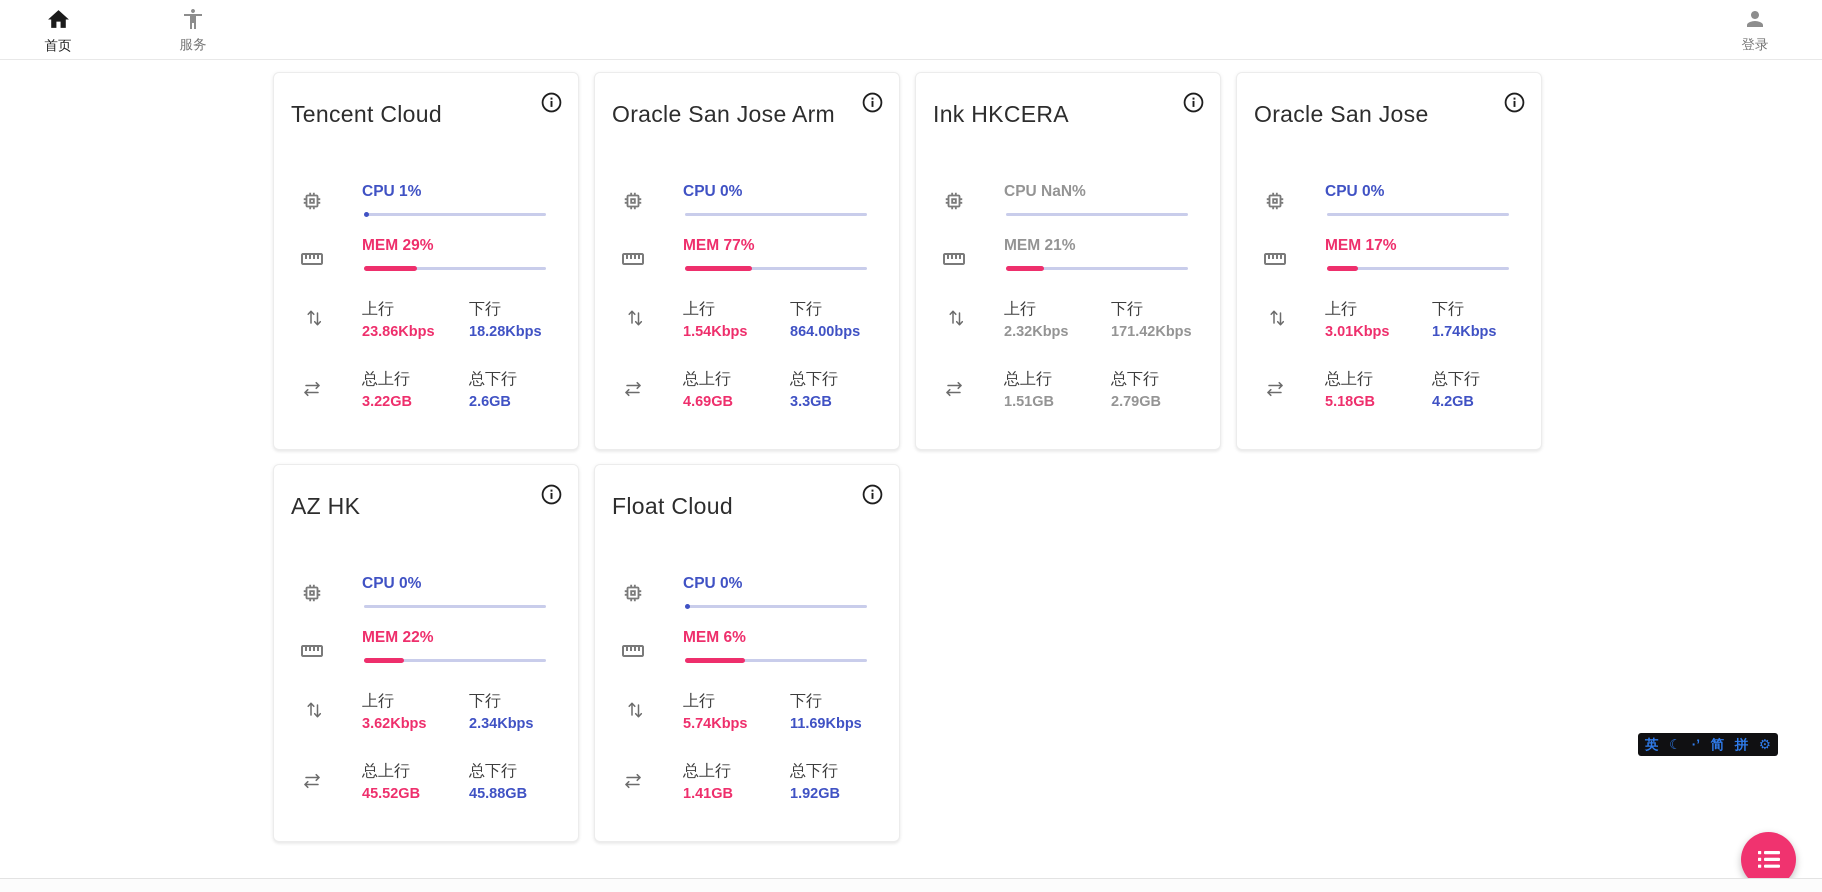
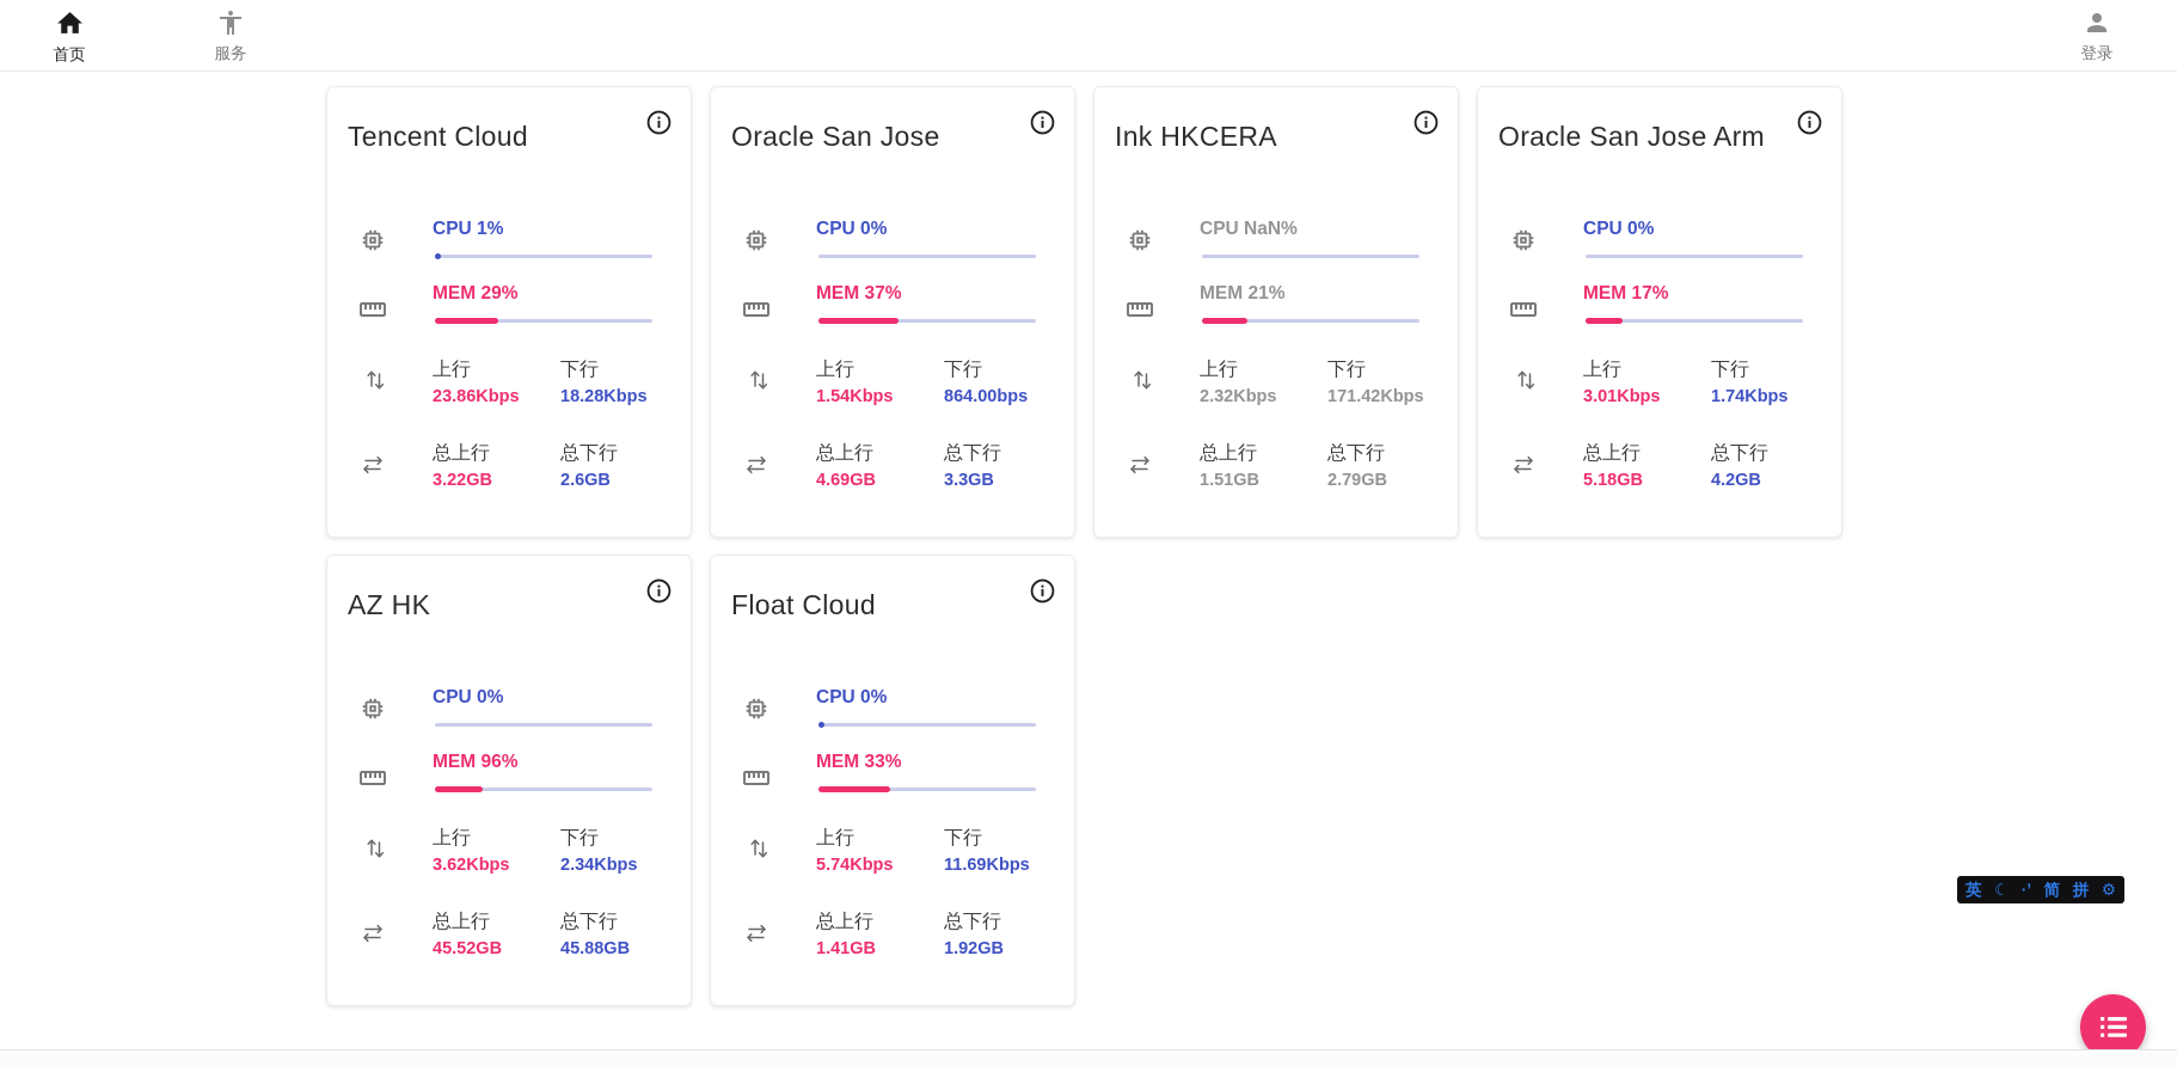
  首页
  服务
  登录
  Tencent Cloud
  CPU 1%
  MEM 29%
  上行
  下行
  23.86Kbps
  18.28Kbps
  总上行
  总下行
  3.22GB
  2.6GB
- Oracle San Jose Arm
+ Oracle San Jose
  CPU 0%
- MEM 77%
+ MEM 37%
  上行
  下行
  1.54Kbps
  864.00bps
  总上行
  总下行
  4.69GB
  3.3GB
  Ink HKCERA
  CPU NaN%
  MEM 21%
  上行
  下行
  2.32Kbps
  171.42Kbps
  总上行
  总下行
  1.51GB
  2.79GB
- Oracle San Jose
+ Oracle San Jose Arm
  CPU 0%
  MEM 17%
  上行
  下行
  3.01Kbps
  1.74Kbps
  总上行
  总下行
  5.18GB
  4.2GB
  AZ HK
  CPU 0%
- MEM 22%
+ MEM 96%
  上行
  下行
  3.62Kbps
  2.34Kbps
  总上行
  总下行
  45.52GB
  45.88GB
  Float Cloud
  CPU 0%
- MEM 6%
+ MEM 33%
  上行
  下行
  5.74Kbps
  11.69Kbps
  总上行
  总下行
  1.41GB
  1.92GB
  英
  ☾
  ·’
  简
  拼
  ⚙
